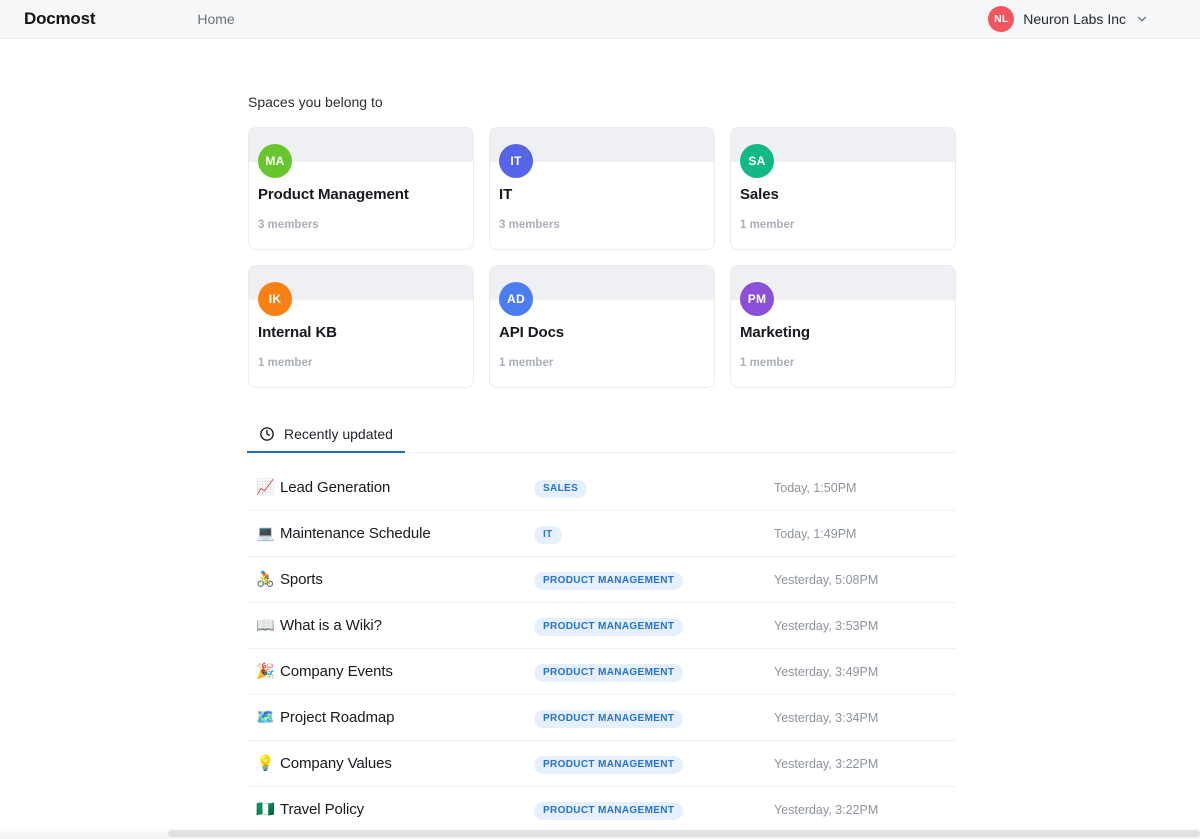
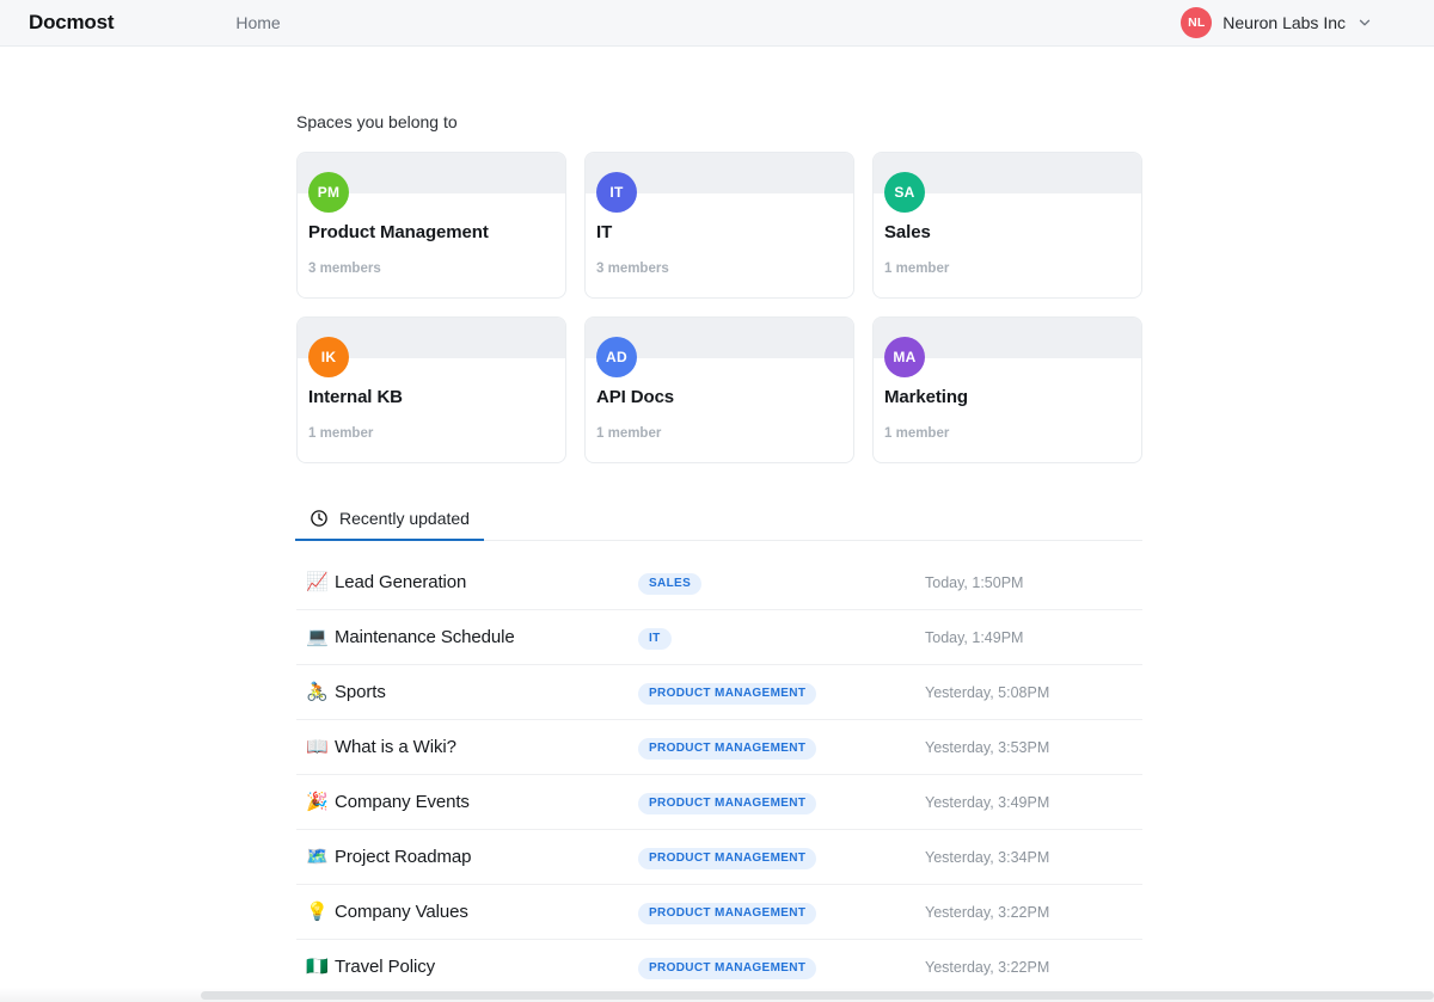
  Docmost
  Home
  NL
  Neuron Labs Inc
  Spaces you belong to
- MA
+ PM
  Product Management
  3 members
  IT
  IT
  3 members
  SA
  Sales
  1 member
  IK
  Internal KB
  1 member
  AD
  API Docs
  1 member
- PM
+ MA
  Marketing
  1 member
  Recently updated
  📈
  Lead Generation
  SALES
  Today, 1:50PM
  💻
  Maintenance Schedule
  IT
  Today, 1:49PM
  🚴
  Sports
  PRODUCT MANAGEMENT
  Yesterday, 5:08PM
  📖
  What is a Wiki?
  PRODUCT MANAGEMENT
  Yesterday, 3:53PM
  🎉
  Company Events
  PRODUCT MANAGEMENT
  Yesterday, 3:49PM
  🗺️
  Project Roadmap
  PRODUCT MANAGEMENT
  Yesterday, 3:34PM
  💡
  Company Values
  PRODUCT MANAGEMENT
  Yesterday, 3:22PM
  🇳🇬
  Travel Policy
  PRODUCT MANAGEMENT
  Yesterday, 3:22PM
